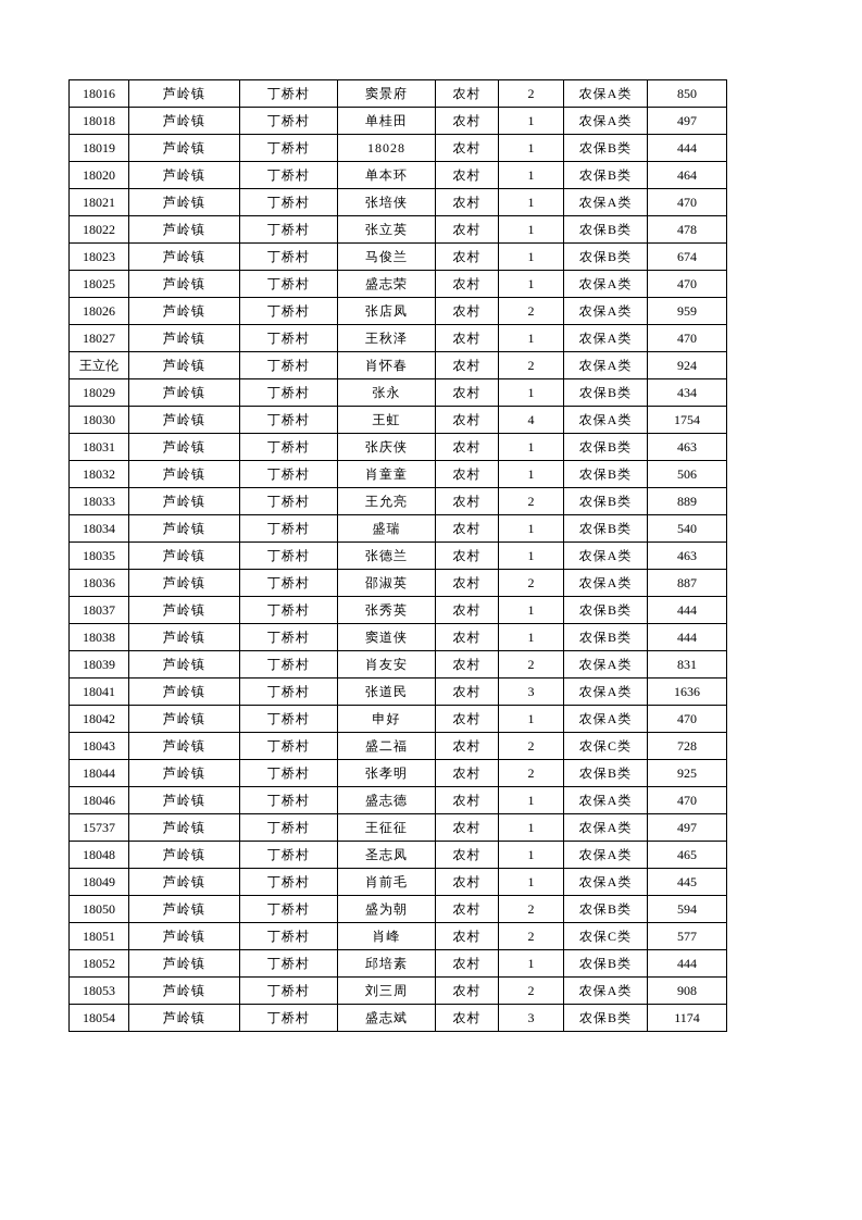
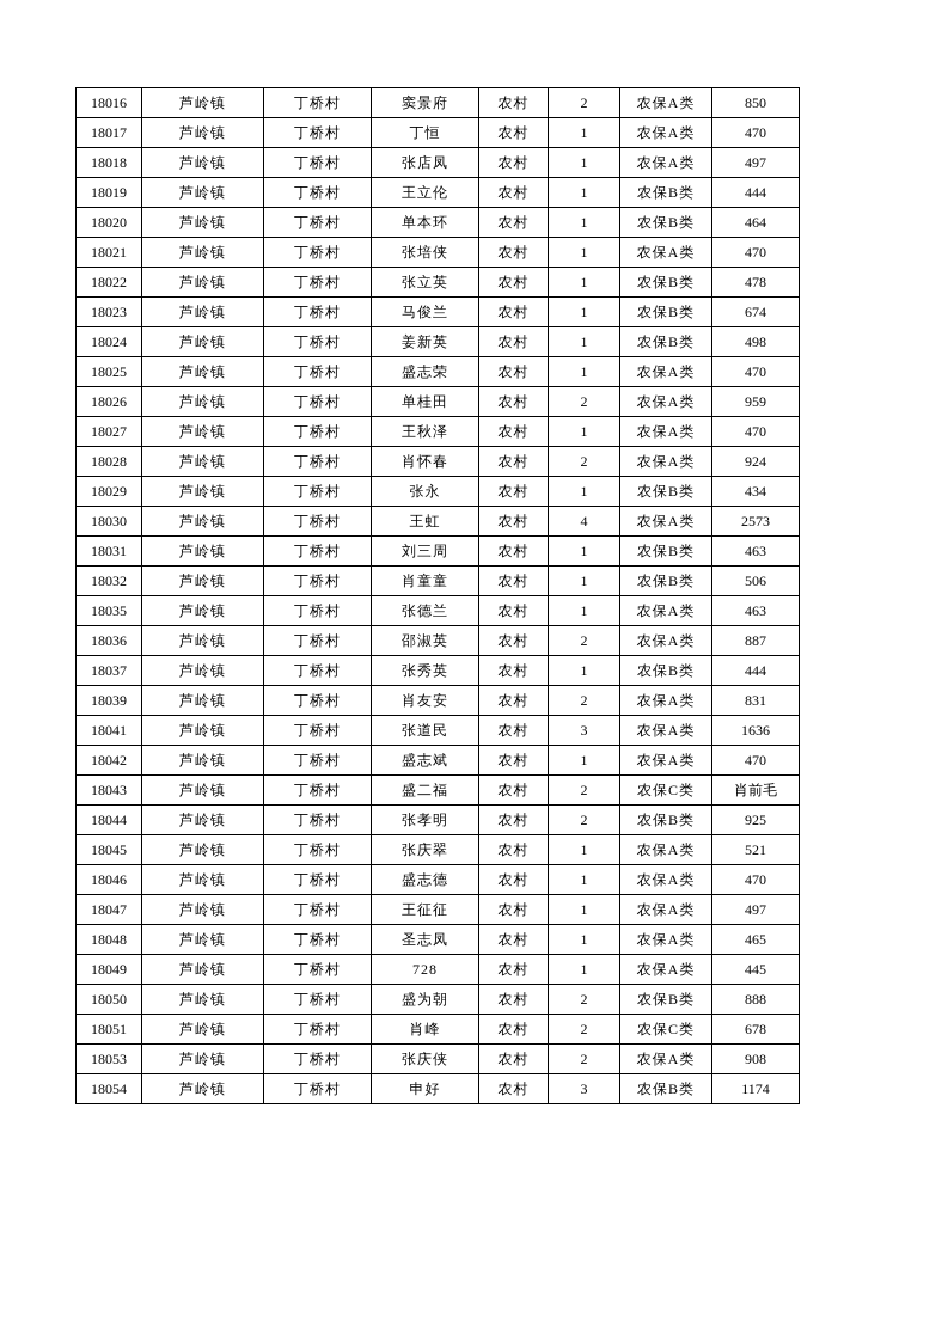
  18016	芦岭镇	丁桥村	窦景府	农村	2	农保A类	850
+ 18017	芦岭镇	丁桥村	丁恒	农村	1	农保A类	470
- 18018	芦岭镇	丁桥村	单桂田	农村	1	农保A类	497
+ 18018	芦岭镇	丁桥村	张店凤	农村	1	农保A类	497
- 18019	芦岭镇	丁桥村	18028	农村	1	农保B类	444
+ 18019	芦岭镇	丁桥村	王立伦	农村	1	农保B类	444
  18020	芦岭镇	丁桥村	单本环	农村	1	农保B类	464
  18021	芦岭镇	丁桥村	张培侠	农村	1	农保A类	470
  18022	芦岭镇	丁桥村	张立英	农村	1	农保B类	478
  18023	芦岭镇	丁桥村	马俊兰	农村	1	农保B类	674
+ 18024	芦岭镇	丁桥村	姜新英	农村	1	农保B类	498
  18025	芦岭镇	丁桥村	盛志荣	农村	1	农保A类	470
- 18026	芦岭镇	丁桥村	张店凤	农村	2	农保A类	959
+ 18026	芦岭镇	丁桥村	单桂田	农村	2	农保A类	959
  18027	芦岭镇	丁桥村	王秋泽	农村	1	农保A类	470
- 王立伦	芦岭镇	丁桥村	肖怀春	农村	2	农保A类	924
+ 18028	芦岭镇	丁桥村	肖怀春	农村	2	农保A类	924
  18029	芦岭镇	丁桥村	张永	农村	1	农保B类	434
- 18030	芦岭镇	丁桥村	王虹	农村	4	农保A类	1754
+ 18030	芦岭镇	丁桥村	王虹	农村	4	农保A类	2573
- 18031	芦岭镇	丁桥村	张庆侠	农村	1	农保B类	463
+ 18031	芦岭镇	丁桥村	刘三周	农村	1	农保B类	463
  18032	芦岭镇	丁桥村	肖童童	农村	1	农保B类	506
- 18033	芦岭镇	丁桥村	王允亮	农村	2	农保B类	889
- 18034	芦岭镇	丁桥村	盛瑞	农村	1	农保B类	540
  18035	芦岭镇	丁桥村	张德兰	农村	1	农保A类	463
  18036	芦岭镇	丁桥村	邵淑英	农村	2	农保A类	887
  18037	芦岭镇	丁桥村	张秀英	农村	1	农保B类	444
- 18038	芦岭镇	丁桥村	窦道侠	农村	1	农保B类	444
  18039	芦岭镇	丁桥村	肖友安	农村	2	农保A类	831
  18041	芦岭镇	丁桥村	张道民	农村	3	农保A类	1636
- 18042	芦岭镇	丁桥村	申好	农村	1	农保A类	470
+ 18042	芦岭镇	丁桥村	盛志斌	农村	1	农保A类	470
- 18043	芦岭镇	丁桥村	盛二福	农村	2	农保C类	728
+ 18043	芦岭镇	丁桥村	盛二福	农村	2	农保C类	肖前毛
  18044	芦岭镇	丁桥村	张孝明	农村	2	农保B类	925
+ 18045	芦岭镇	丁桥村	张庆翠	农村	1	农保A类	521
  18046	芦岭镇	丁桥村	盛志德	农村	1	农保A类	470
- 15737	芦岭镇	丁桥村	王征征	农村	1	农保A类	497
+ 18047	芦岭镇	丁桥村	王征征	农村	1	农保A类	497
  18048	芦岭镇	丁桥村	圣志凤	农村	1	农保A类	465
- 18049	芦岭镇	丁桥村	肖前毛	农村	1	农保A类	445
+ 18049	芦岭镇	丁桥村	728	农村	1	农保A类	445
- 18050	芦岭镇	丁桥村	盛为朝	农村	2	农保B类	594
+ 18050	芦岭镇	丁桥村	盛为朝	农村	2	农保B类	888
- 18051	芦岭镇	丁桥村	肖峰	农村	2	农保C类	577
+ 18051	芦岭镇	丁桥村	肖峰	农村	2	农保C类	678
- 18052	芦岭镇	丁桥村	邱培素	农村	1	农保B类	444
- 18053	芦岭镇	丁桥村	刘三周	农村	2	农保A类	908
+ 18053	芦岭镇	丁桥村	张庆侠	农村	2	农保A类	908
- 18054	芦岭镇	丁桥村	盛志斌	农村	3	农保B类	1174
+ 18054	芦岭镇	丁桥村	申好	农村	3	农保B类	1174
